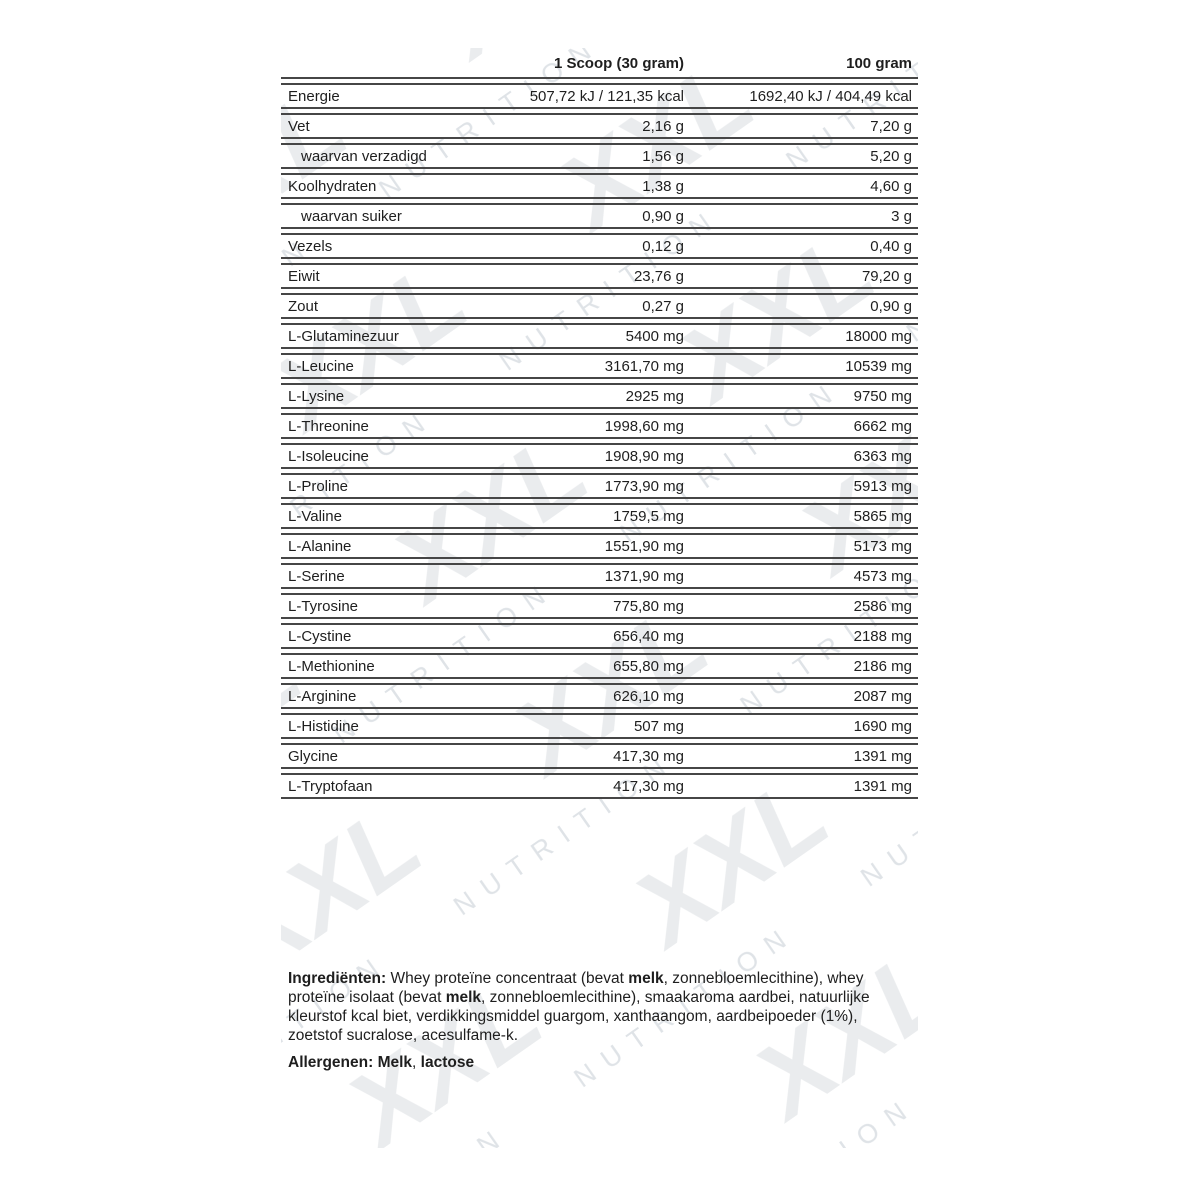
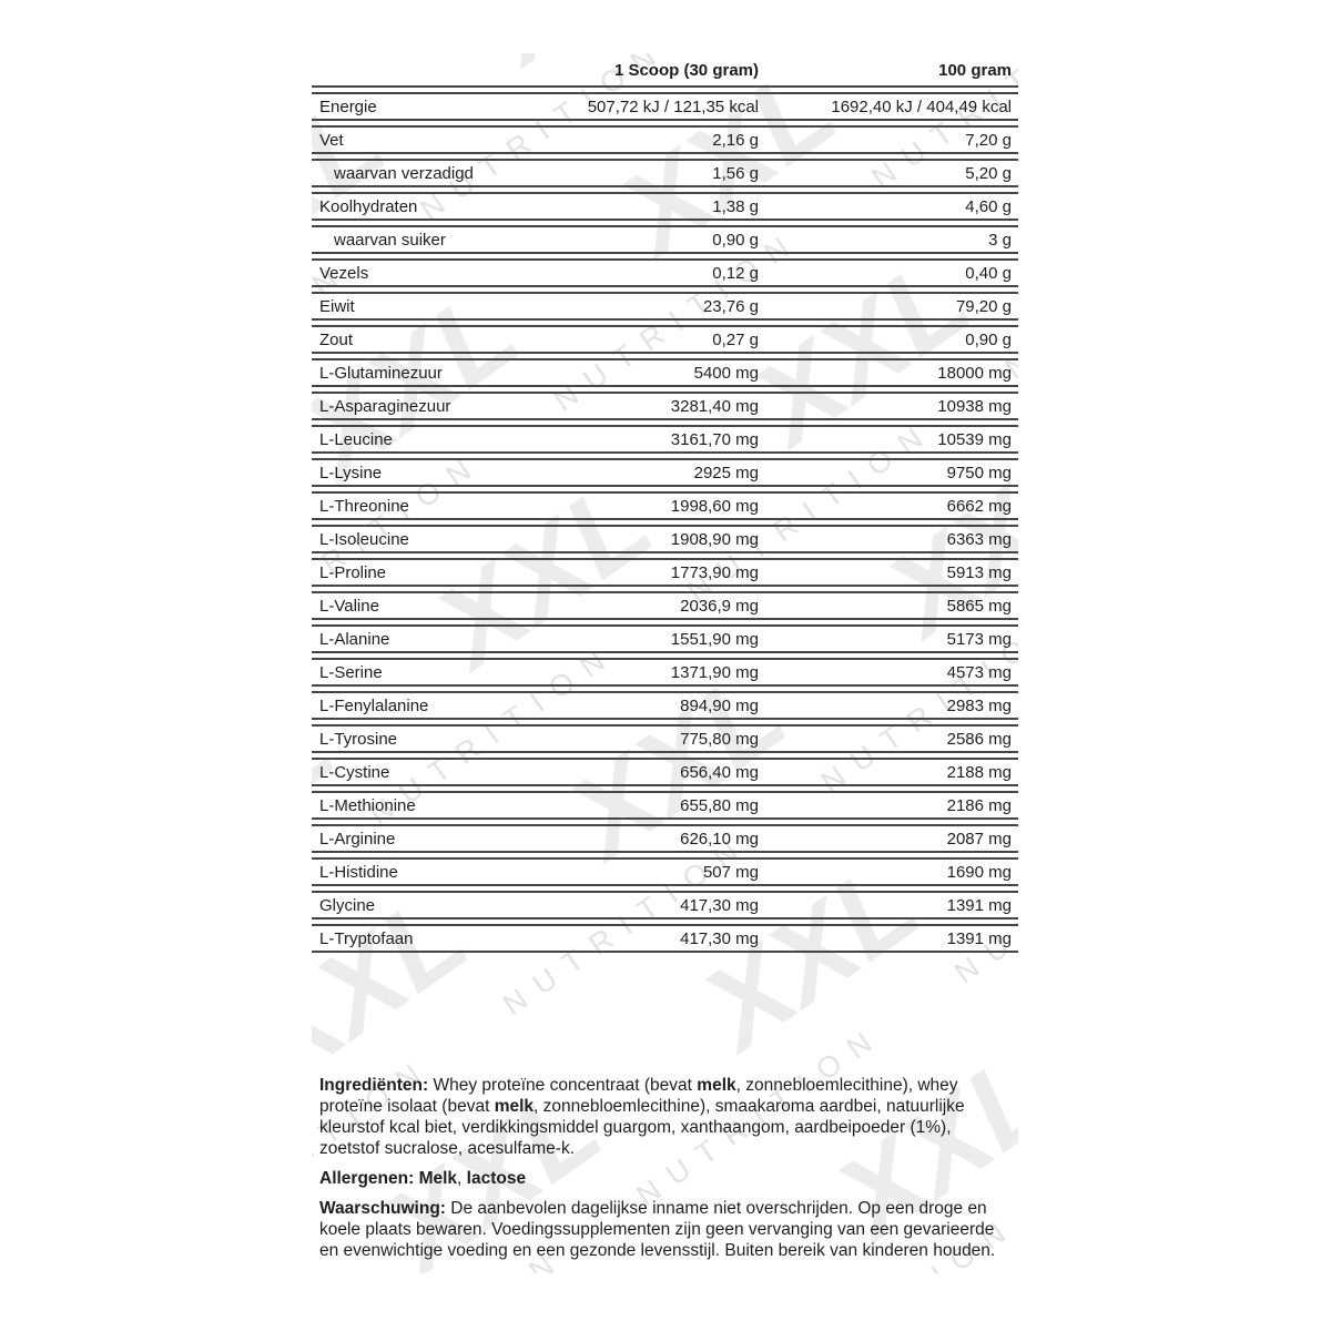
  1 Scoop (30 gram)
  100 gram
  Energie
  507,72 kJ / 121,35 kcal
  1692,40 kJ / 404,49 kcal
  Vet
  2,16 g
  7,20 g
  waarvan verzadigd
  1,56 g
  5,20 g
  Koolhydraten
  1,38 g
  4,60 g
  waarvan suiker
  0,90 g
  3 g
  Vezels
  0,12 g
  0,40 g
  Eiwit
  23,76 g
  79,20 g
  Zout
  0,27 g
  0,90 g
  L-Glutaminezuur
  5400 mg
  18000 mg
+ L-Asparaginezuur
+ 3281,40 mg
+ 10938 mg
  L-Leucine
  3161,70 mg
  10539 mg
  L-Lysine
  2925 mg
  9750 mg
  L-Threonine
  1998,60 mg
  6662 mg
  L-Isoleucine
  1908,90 mg
  6363 mg
  L-Proline
  1773,90 mg
  5913 mg
  L-Valine
- 1759,5 mg
+ 2036,9 mg
  5865 mg
  L-Alanine
  1551,90 mg
  5173 mg
  L-Serine
  1371,90 mg
  4573 mg
+ L-Fenylalanine
+ 894,90 mg
+ 2983 mg
  L-Tyrosine
  775,80 mg
  2586 mg
  L-Cystine
  656,40 mg
  2188 mg
  L-Methionine
  655,80 mg
  2186 mg
  L-Arginine
  626,10 mg
  2087 mg
  L-Histidine
  507 mg
  1690 mg
  Glycine
  417,30 mg
  1391 mg
  L-Tryptofaan
  417,30 mg
  1391 mg
  Ingrediënten: Whey proteïne concentraat (bevat melk, zonnebloemlecithine), whey proteïne isolaat (bevat melk, zonnebloemlecithine), smaakaroma aardbei, natuurlijke kleurstof kcal biet, verdikkingsmiddel guargom, xanthaangom, aardbeipoeder (1%), zoetstof sucralose, acesulfame-k.
  Allergenen: Melk, lactose
+ Waarschuwing: De aanbevolen dagelijkse inname niet overschrijden. Op een droge en koele plaats bewaren. Voedingssupplementen zijn geen vervanging van een gevarieerde en evenwichtige voeding en een gezonde levensstijl. Buiten bereik van kinderen houden.
